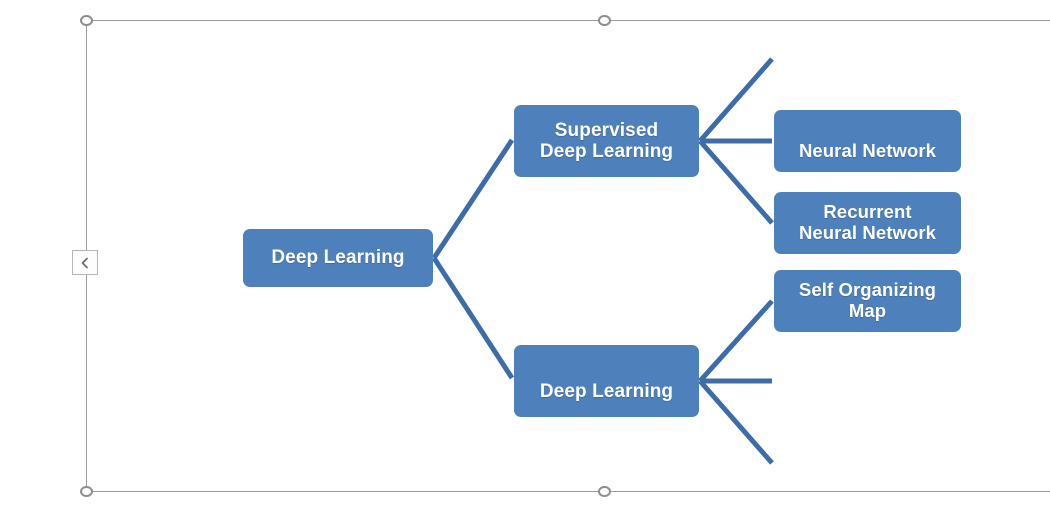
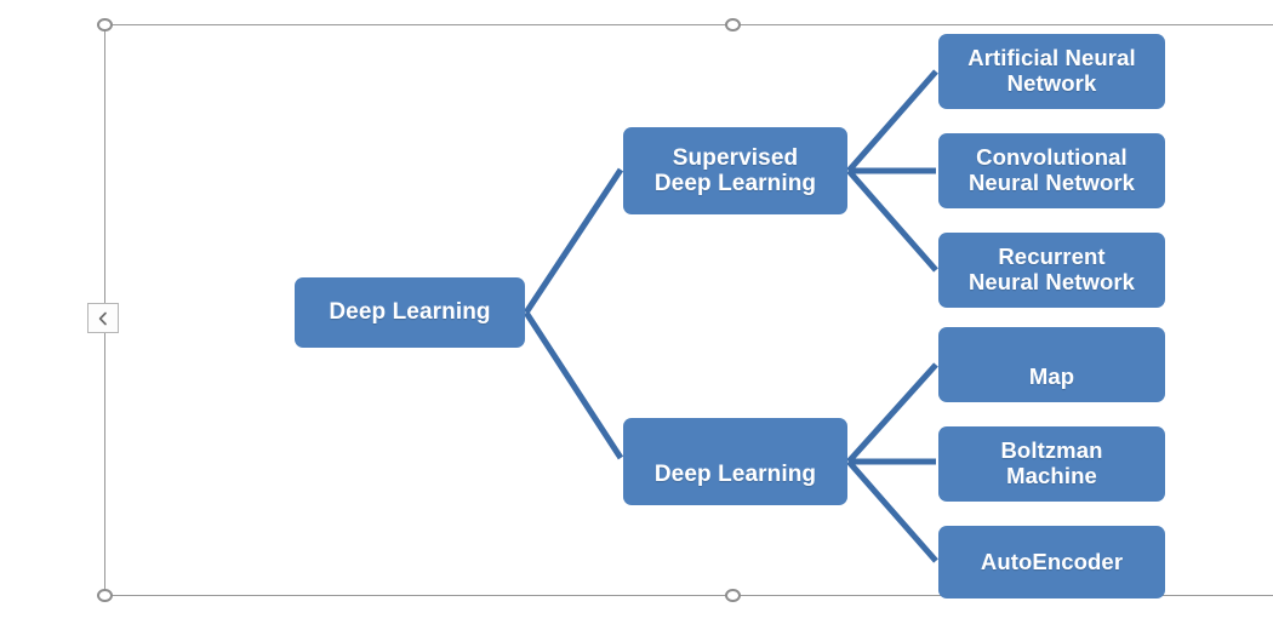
  Deep Learning
  Supervised
  Deep Learning
  Deep Learning
+ Artificial Neural
+ Network
+ Convolutional
  Neural Network
  Recurrent
  Neural Network
- Self Organizing
  Map
+ Boltzman
+ Machine
+ AutoEncoder
